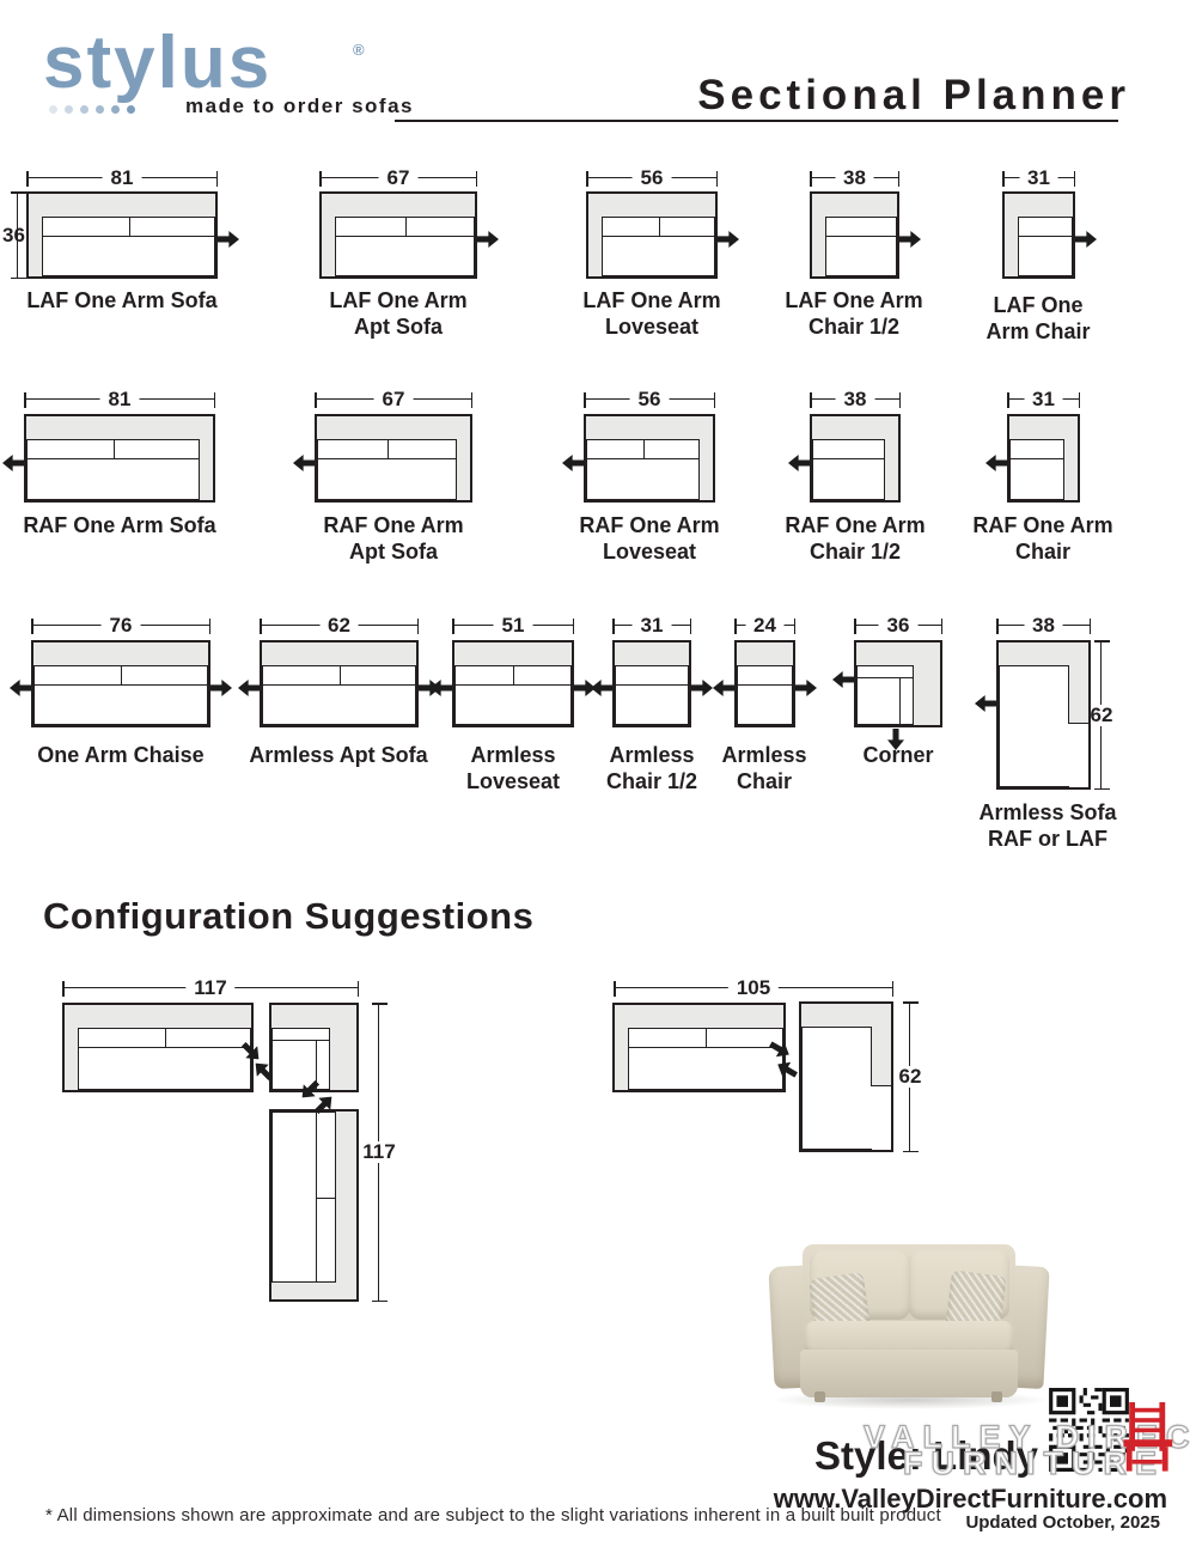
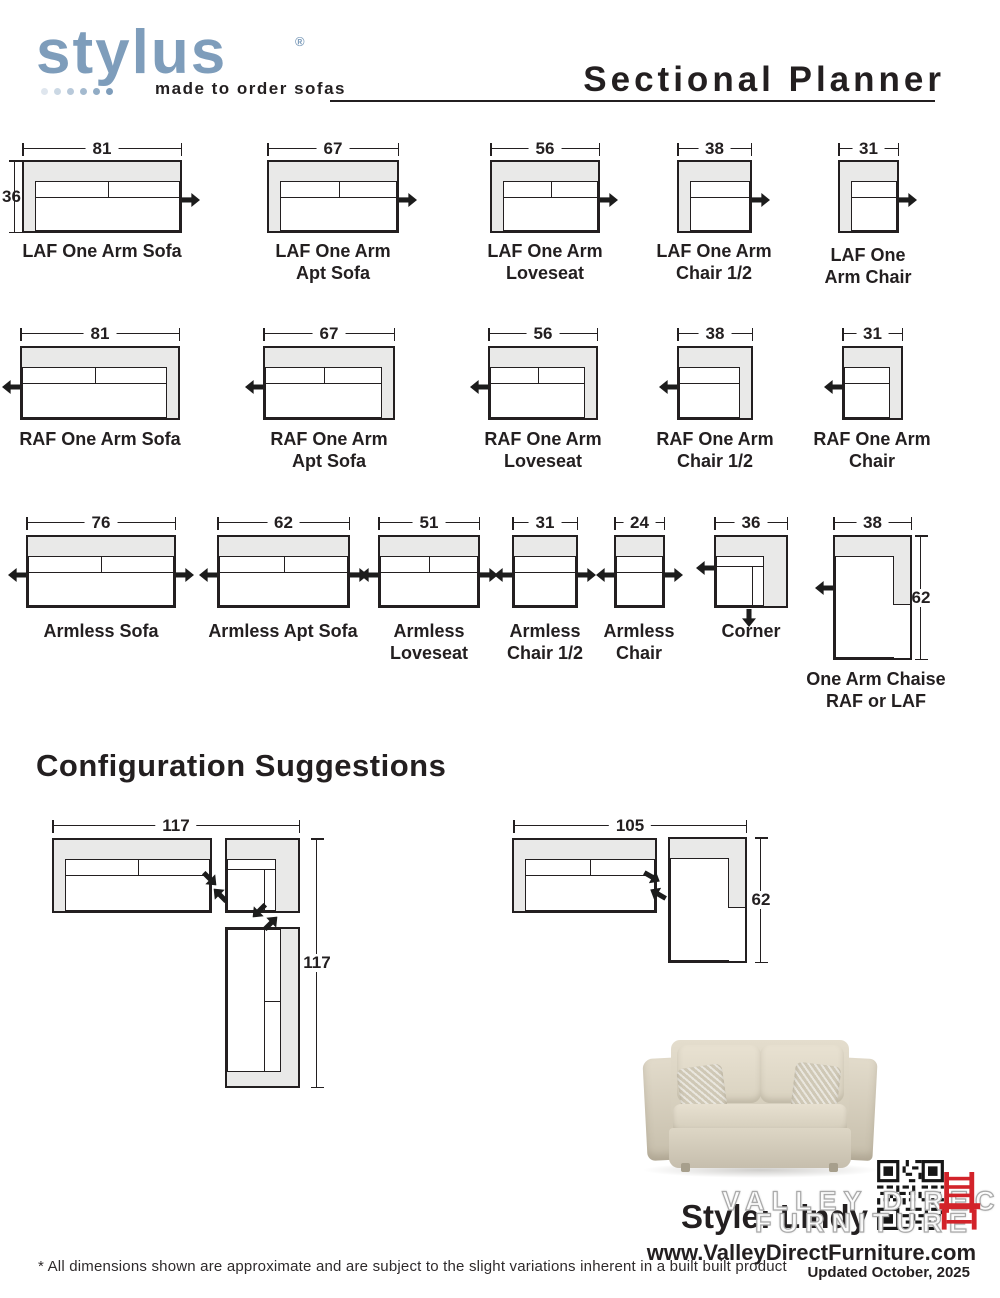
  stylus
  ®
  made to order sofas
  Sectional Planner
  81
  36
  LAF One Arm Sofa
  67
  LAF One Arm
  Apt Sofa
  56
  LAF One Arm
  Loveseat
  38
  LAF One Arm
  Chair 1/2
  31
  LAF One
  Arm Chair
  81
  RAF One Arm Sofa
  67
  RAF One Arm
  Apt Sofa
  56
  RAF One Arm
  Loveseat
  38
  RAF One Arm
  Chair 1/2
  31
  RAF One Arm
  Chair
  76
- One Arm Chaise
+ Armless Sofa
  62
  Armless Apt Sofa
  51
  Armless
  Loveseat
  31
  Armless
  Chair 1/2
  24
  Armless
  Chair
  36
  Corner
  38
  62
- Armless Sofa
+ One Arm Chaise
  RAF or LAF
  Configuration Suggestions
  117
  117
  105
  62
  Style: Lindy
  VALLEY DIREC
  FURNITUR
  www.ValleyDirectFurniture.com
  Updated October, 2025
  * All dimensions shown are approximate and are subject to the slight variations inherent in a built built product
